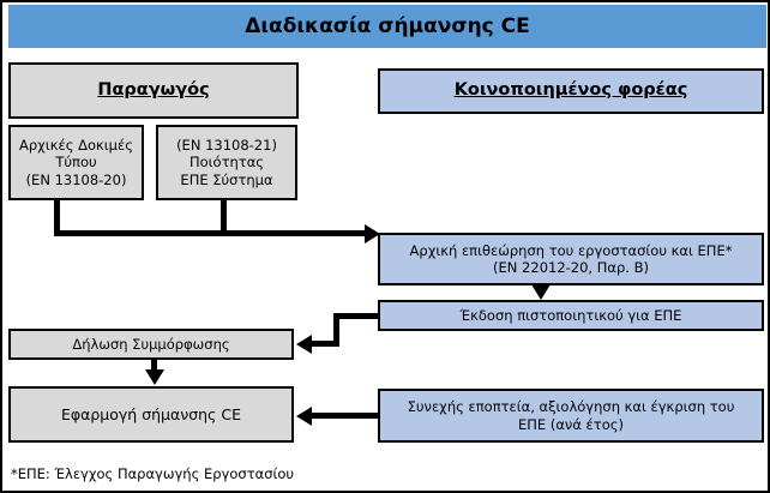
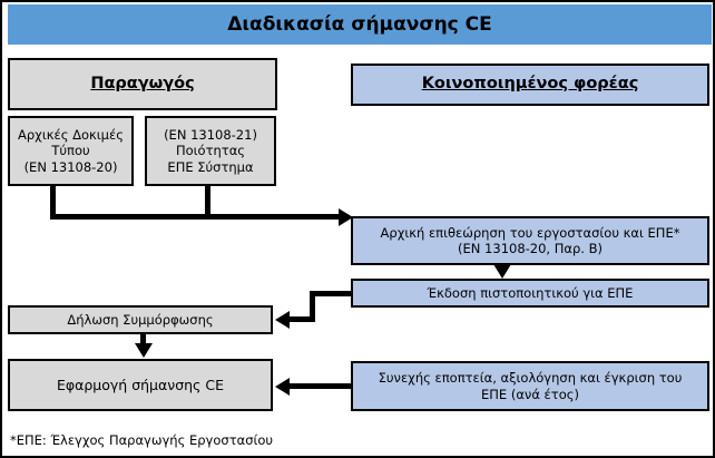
  Διαδικασία σήμανσης CE
  Παραγωγός
  Κοινοποιημένος φορέας
  Αρχικές Δοκιμές
  Τύπου
  (EN 13108-20)
  (EN 13108-21)
  Ποιότητας
  ΕΠΕ Σύστημα
  Αρχική επιθεώρηση του εργοστασίου και ΕΠΕ*
- (EN 22012-20, Παρ. Β)
+ (EN 13108-20, Παρ. Β)
  Έκδοση πιστοποιητικού για ΕΠΕ
  Συνεχής εποπτεία, αξιολόγηση και έγκριση του
  ΕΠΕ (ανά έτος)
  Δήλωση Συμμόρφωσης
  Εφαρμογή σήμανσης CE
  *ΕΠΕ: Έλεγχος Παραγωγής Εργοστασίου
